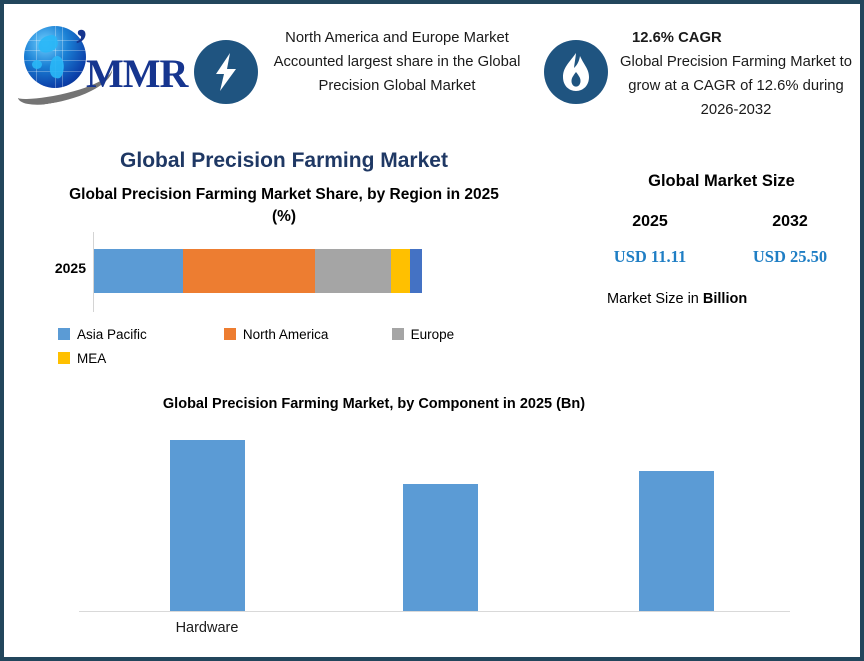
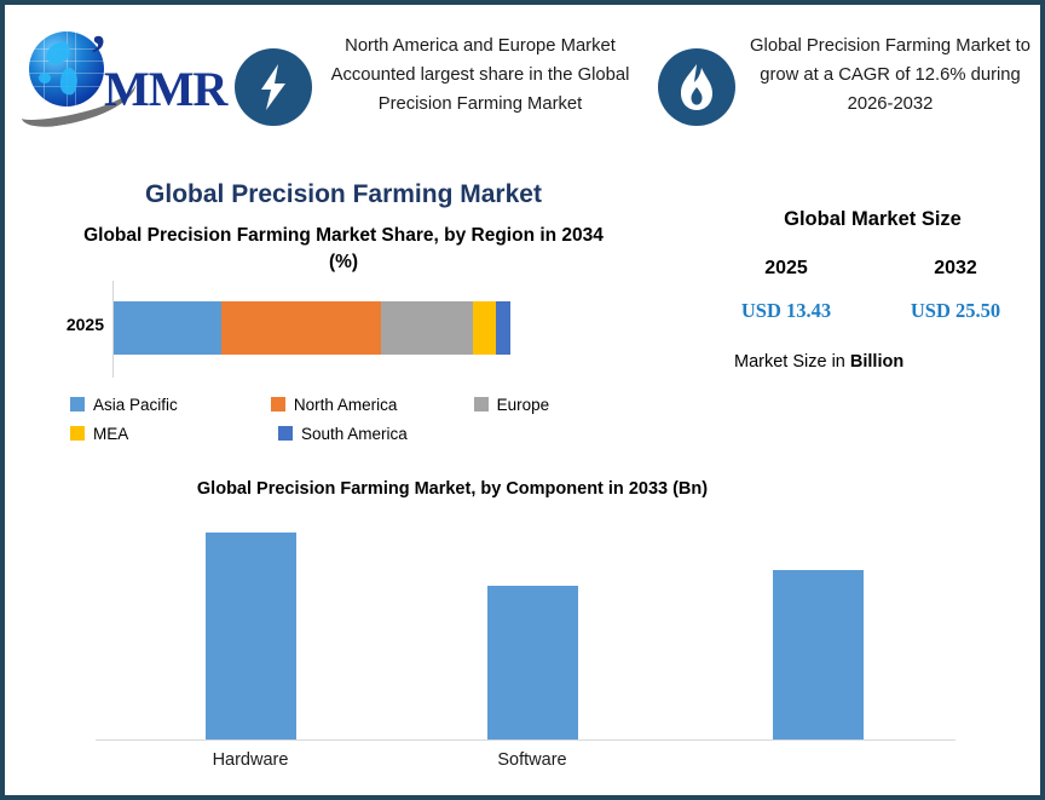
  ’
  MMR
- North America and Europe Market Accounted largest share in the Global Precision Global Market
+ North America and Europe Market Accounted largest share in the Global Precision Farming Market
- 12.6% CAGR
  Global Precision Farming Market to grow at a CAGR of 12.6% during 2026-2032
  Global Precision Farming Market
- Global Precision Farming Market Share, by Region in 2025 (%)
+ Global Precision Farming Market Share, by Region in 2034 (%)
  2025
  Asia Pacific
  North America
  Europe
  MEA
+ South America
  Global Market Size
  2025
- USD 11.11
+ USD 13.43
  2032
  USD 25.50
  Market Size in Billion
- Global Precision Farming Market, by Component in 2025 (Bn)
+ Global Precision Farming Market, by Component in 2033 (Bn)
  Hardware
+ Software
